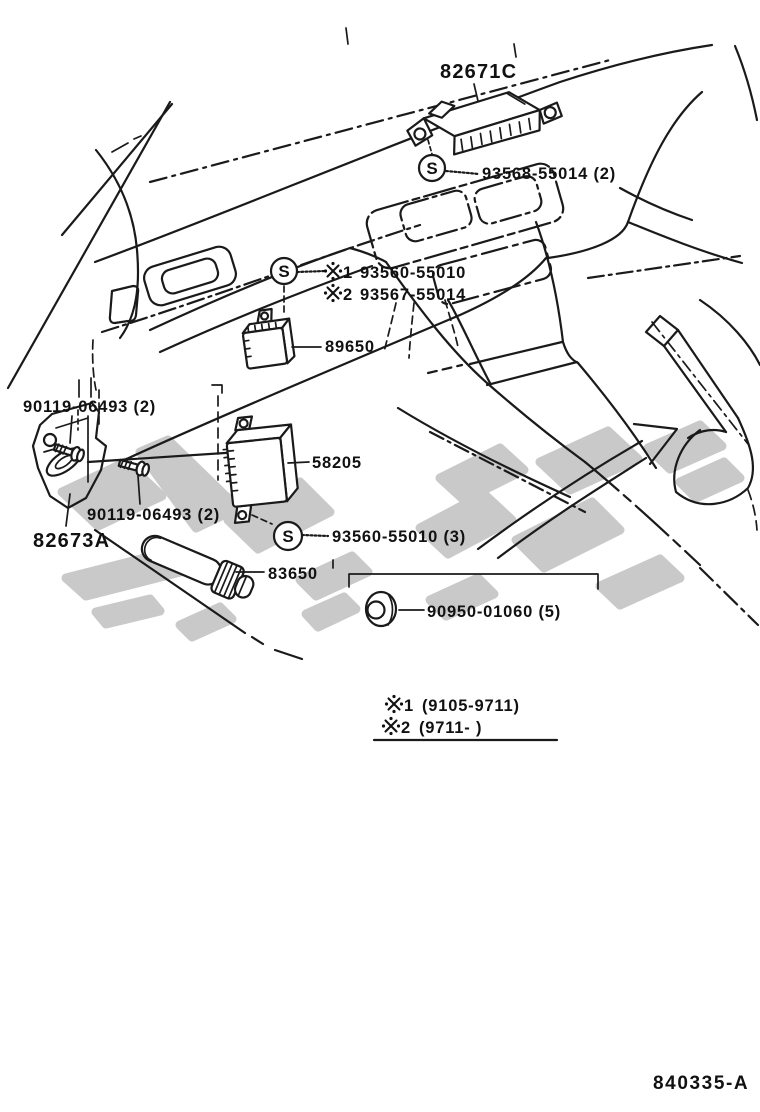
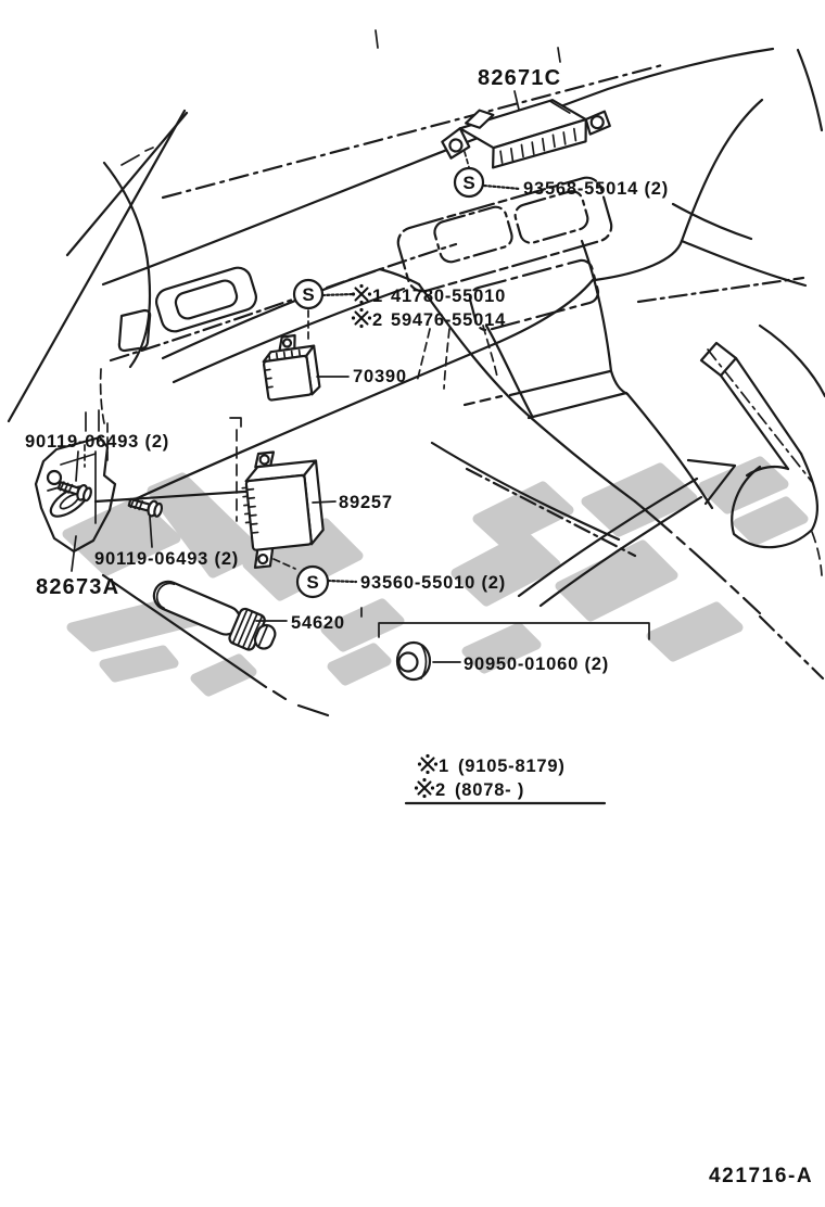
  S
  S
  S
  82671C
  93568-55014 (2)
- 1 93560-55010
+ 1 41780-55010
- 2 93567-55014
+ 2 59476-55014
- 89650
+ 70390
  90119-06493 (2)
  90119-06493 (2)
  82673A
- 58205
+ 89257
- 93560-55010 (3)
+ 93560-55010 (2)
- 83650
+ 54620
- 90950-01060 (5)
+ 90950-01060 (2)
- 1 (9105-9711)
+ 1 (9105-8179)
- 2 (9711- )
+ 2 (8078- )
- 840335-A
+ 421716-A
